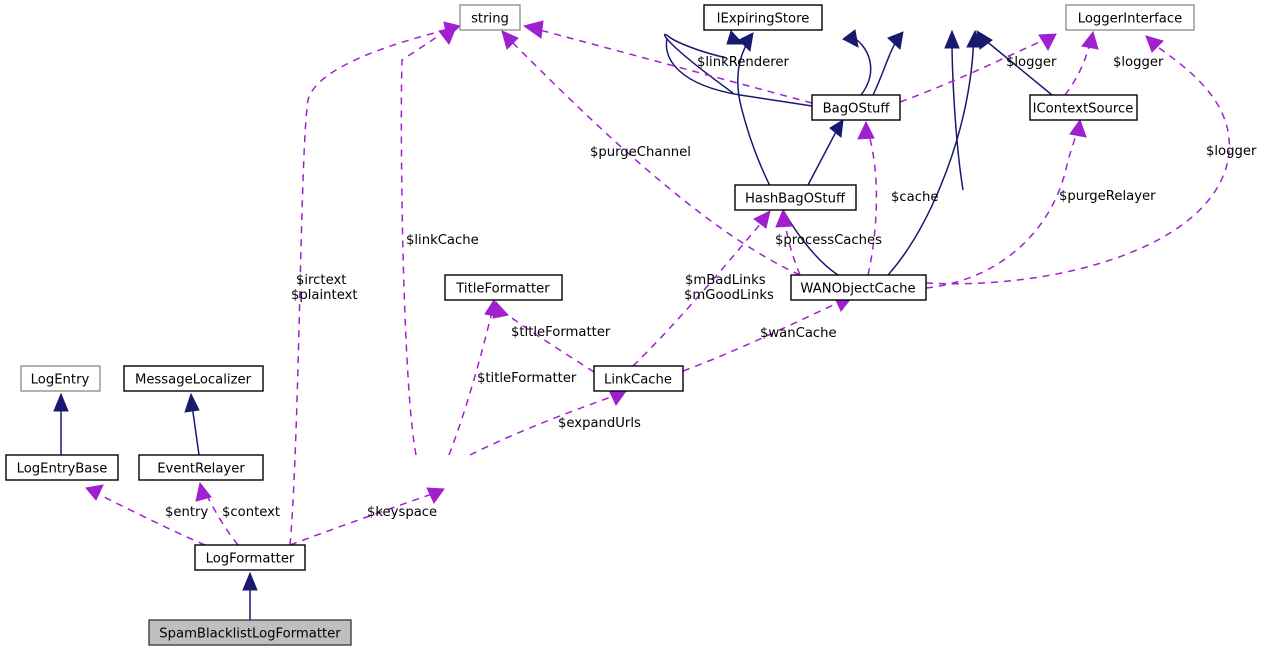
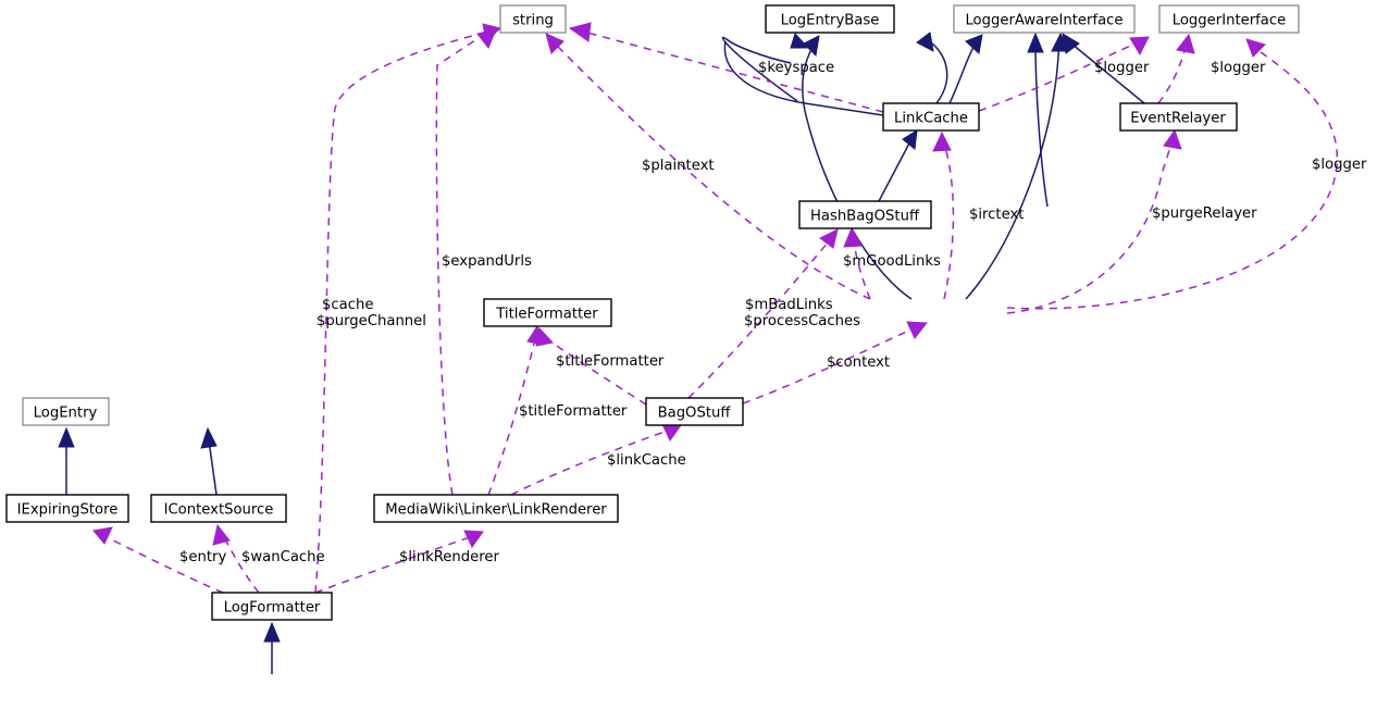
  string
- IExpiringStore
+ LogEntryBase
+ LoggerAwareInterface
  LoggerInterface
- BagOStuff
+ LinkCache
- IContextSource
+ EventRelayer
  HashBagOStuff
  TitleFormatter
- WANObjectCache
  LogEntry
- MessageLocalizer
- LinkCache
+ BagOStuff
- LogEntryBase
+ IExpiringStore
- EventRelayer
+ IContextSource
+ MediaWiki\Linker\LinkRenderer
  LogFormatter
- SpamBlacklistLogFormatter
- $linkRenderer
+ $keyspace
  $logger
  $logger
- $purgeChannel
+ $plaintext
  $logger
- $cache
+ $irctext
  $purgeRelayer
- $linkCache
+ $expandUrls
- $processCaches
+ $mGoodLinks
- $irctext
+ $cache
  $mBadLinks
- $plaintext
+ $purgeChannel
- $mGoodLinks
+ $processCaches
  $titleFormatter
- $wanCache
+ $context
  $titleFormatter
- $expandUrls
+ $linkCache
  $entry
- $context
+ $wanCache
- $keyspace
+ $linkRenderer
